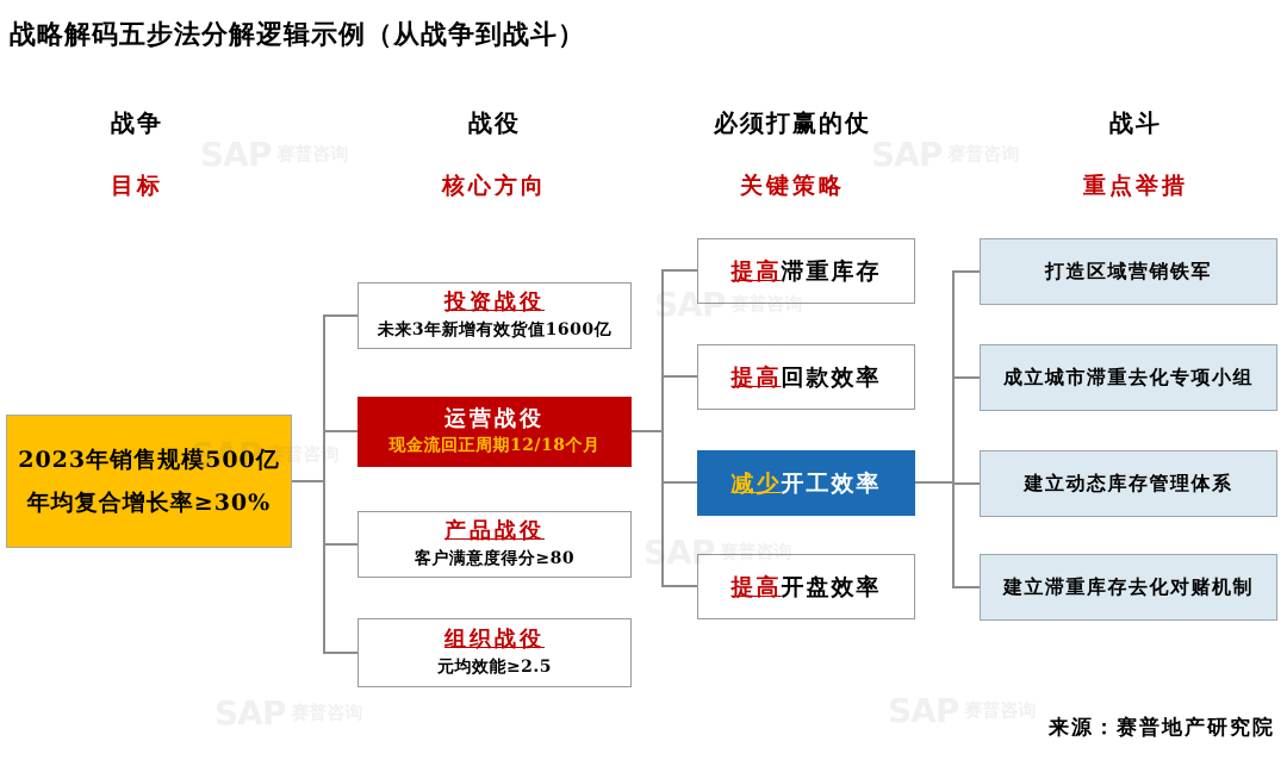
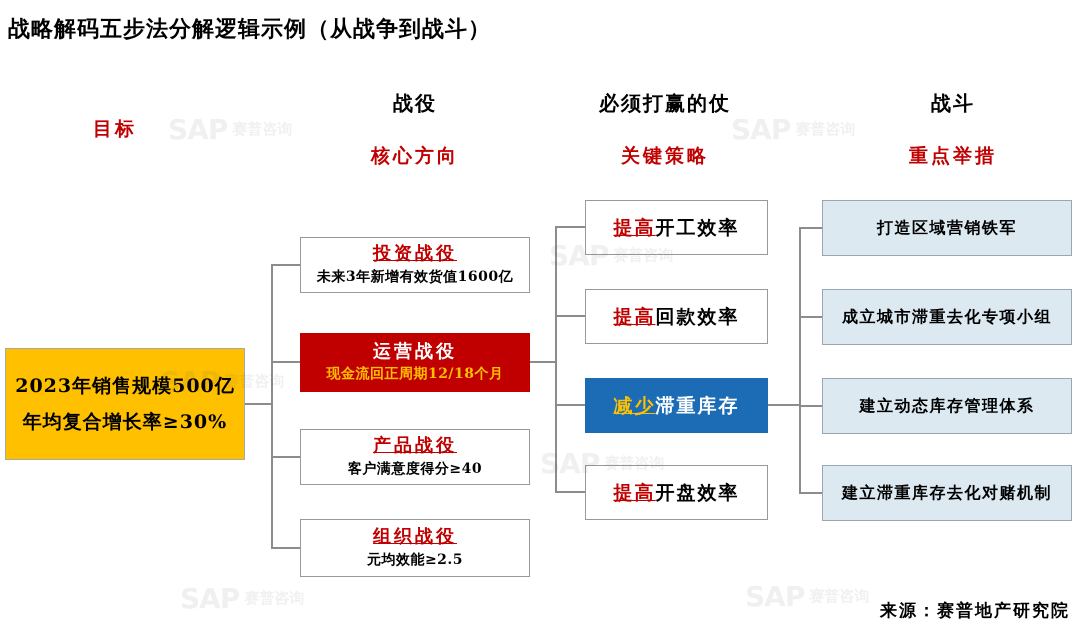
  战略解码五步法分解逻辑示例（从战争到战斗）
- 战争
  目标
  战役
  核心方向
  必须打赢的仗
  关键策略
  战斗
  重点举措
  2023年销售规模500亿
  年均复合增长率≥30%
  投资战役
  未来3年新增有效货值1600亿
  运营战役
  现金流回正周期12/18个月
  产品战役
- 客户满意度得分≥80
+ 客户满意度得分≥40
  组织战役
  元均效能≥2.5
- 提高滞重库存
+ 提高开工效率
  提高回款效率
- 减少开工效率
+ 减少滞重库存
  提高开盘效率
  打造区域营销铁军
  成立城市滞重去化专项小组
  建立动态库存管理体系
  建立滞重库存去化对赌机制
  SAP
  赛普咨询
  SAP
  赛普咨询
  SAP
  赛普咨询
  来源：赛普地产研究院
